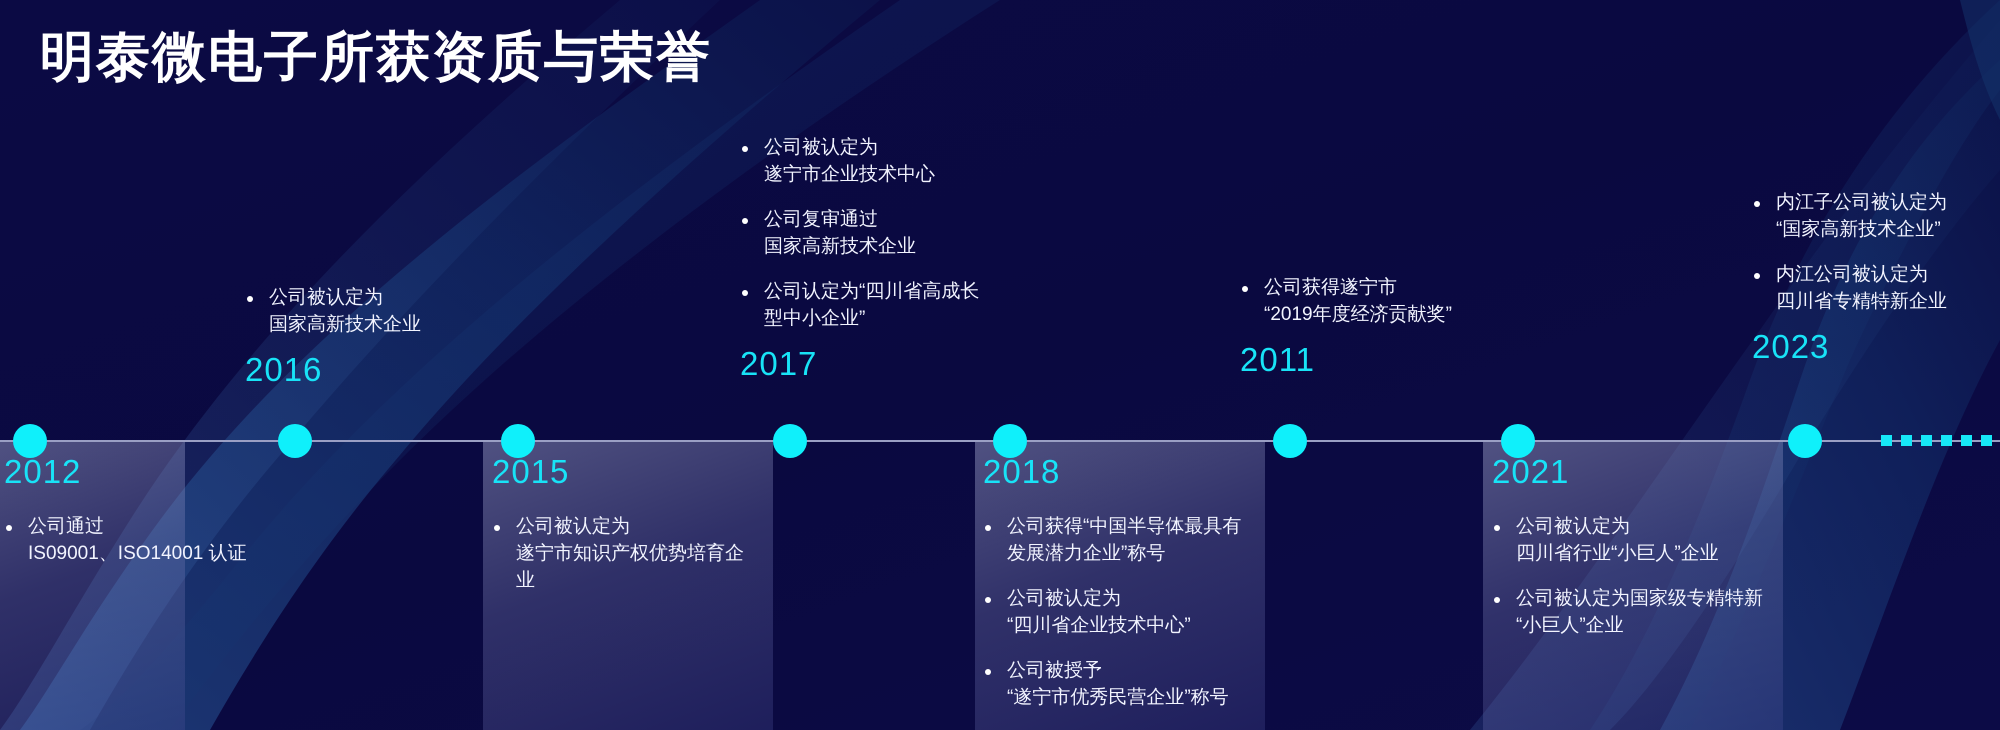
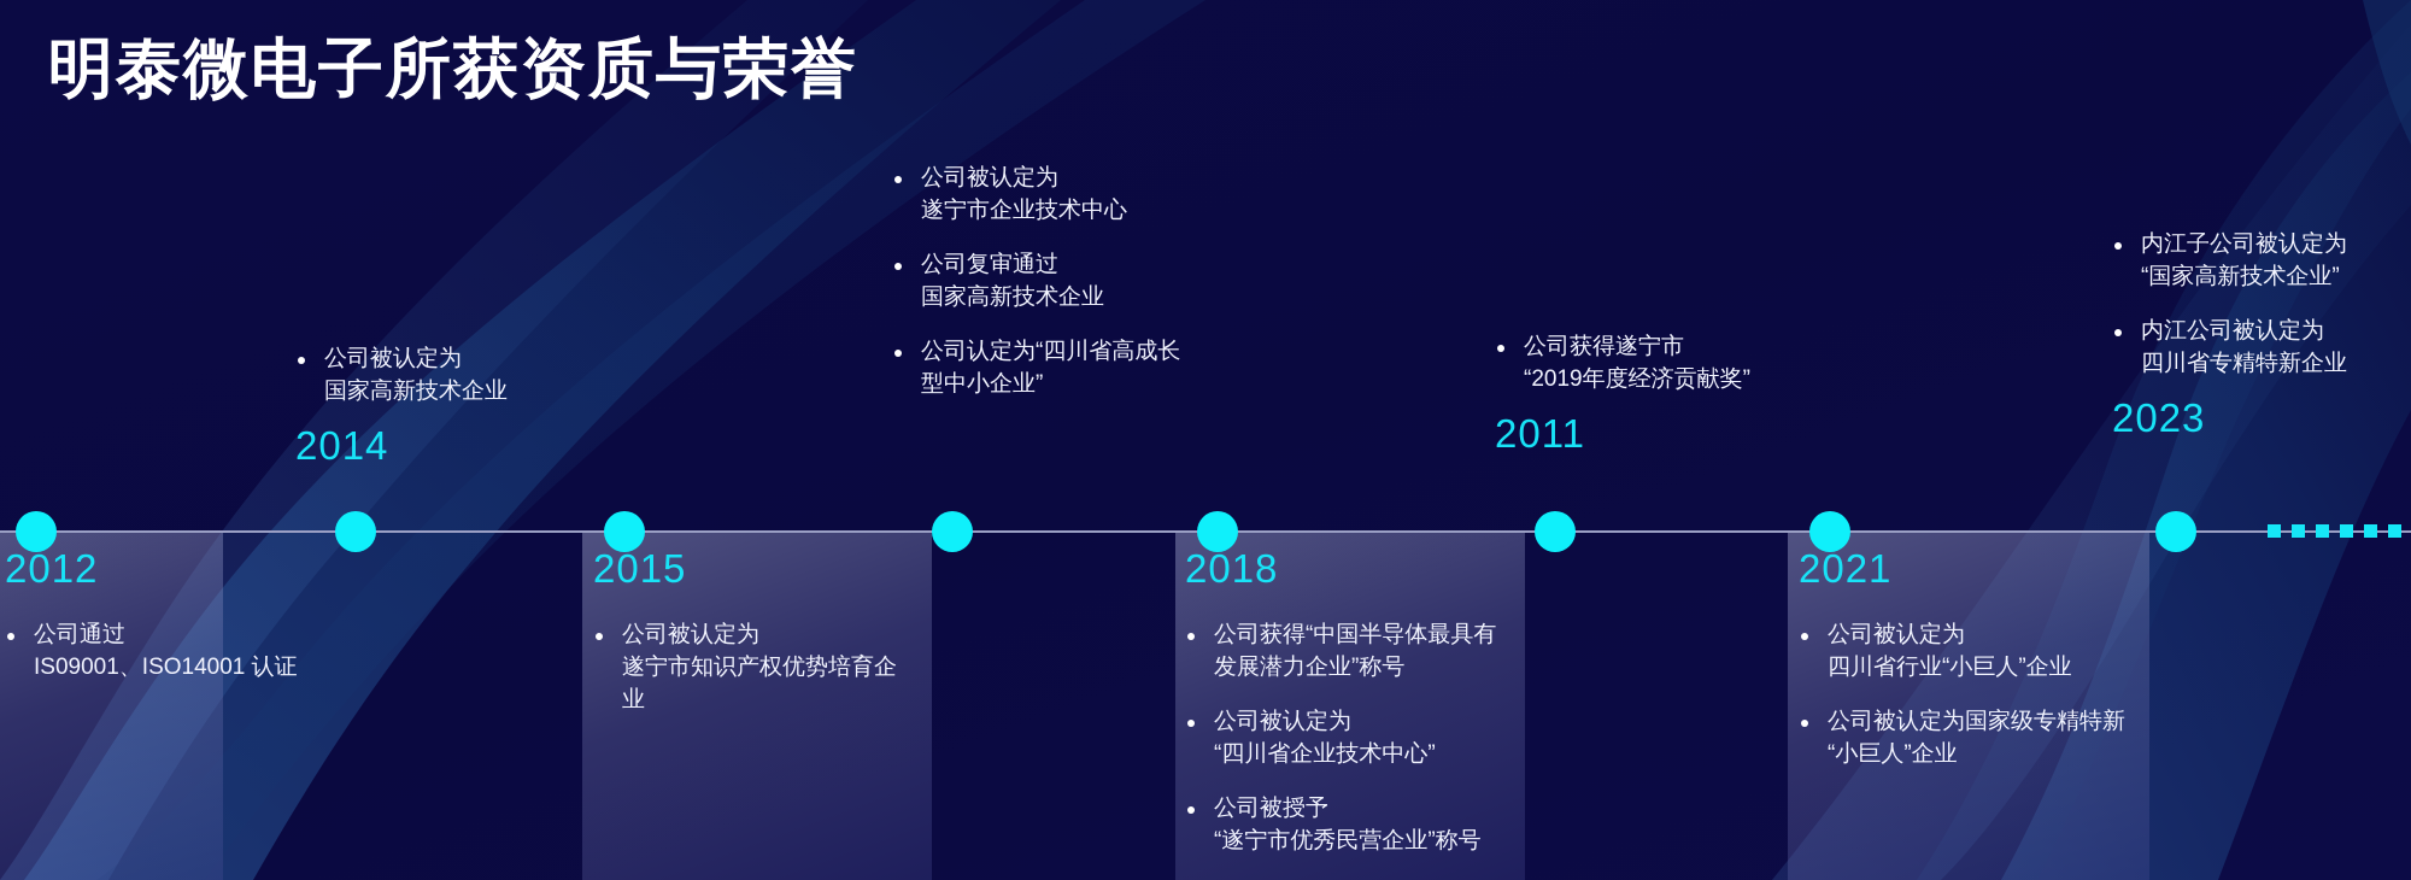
  明泰微电子所获资质与荣誉
  2012
  公司通过
  IS09001、ISO14001 认证
  公司被认定为
  国家高新技术企业
- 2016
+ 2014
  2015
  公司被认定为
  遂宁市知识产权优势培育企
  业
  公司被认定为
  遂宁市企业技术中心
  公司复审通过
  国家高新技术企业
  公司认定为“四川省高成长
  型中小企业”
- 2017
  2018
  公司获得“中国半导体最具有
  发展潜力企业”称号
  公司被认定为
  “四川省企业技术中心”
  公司被授予
  “遂宁市优秀民营企业”称号
  公司获得遂宁市
  “2019年度经济贡献奖”
  2011
  2021
  公司被认定为
  四川省行业“小巨人”企业
  公司被认定为国家级专精特新
  “小巨人”企业
  内江子公司被认定为
  “国家高新技术企业”
  内江公司被认定为
  四川省专精特新企业
  2023
